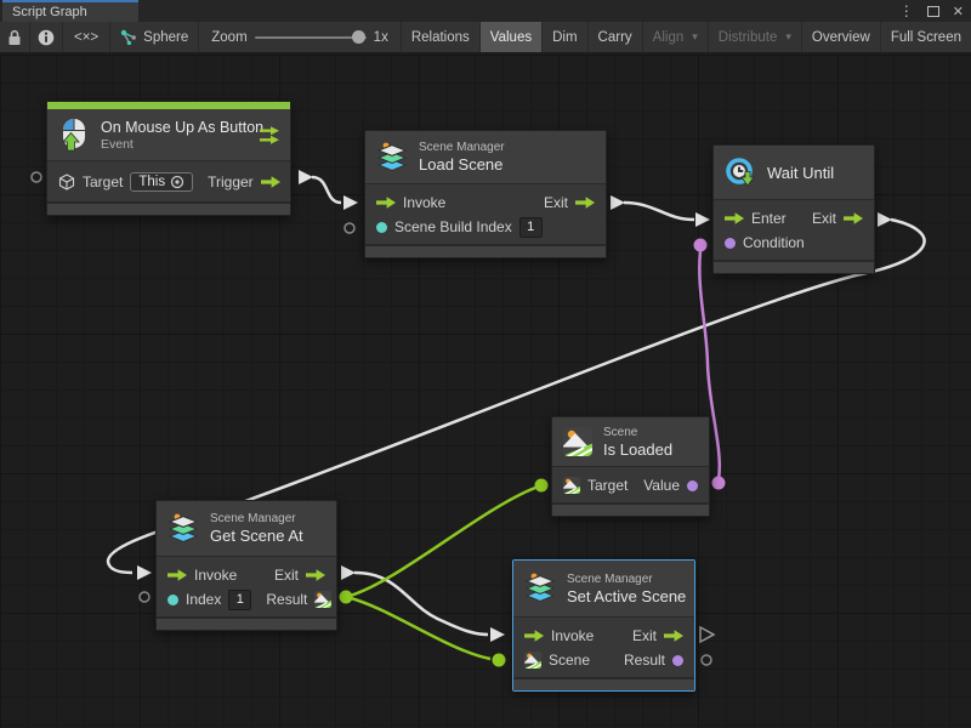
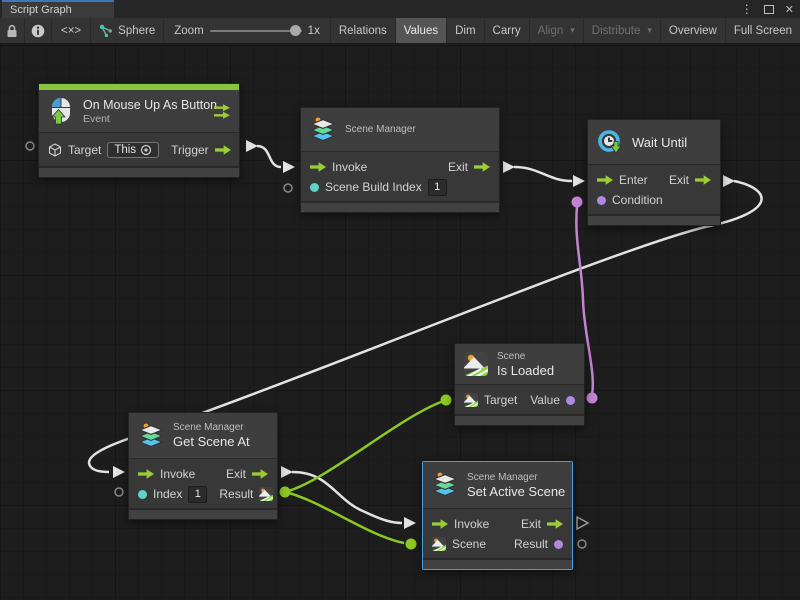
  On Mouse Up As Butto
  Event
  Target
  This
  Trigger
  Scene Manager
- Load Scene
  Invoke
  Exit
  Scene Build Index
  1
  Wait Until
  Enter
  Exit
  Condition
  Scene
  Is Loaded
  Target
  Value
  Scene Manager
  Get Scene At
  Invoke
  Exit
  Index
  1
  Result
  Scene Manager
  Set Active Scene
  Invoke
  Exit
  Scene
  Result
  Script Graph
  ⋮
  ✕
  <×>
  Sphere
  Zoom
  1x
  Relations
  Values
  Dim
  Carry
  Align
  ▾
  Distribute
  ▾
  Overview
  Full Screen
